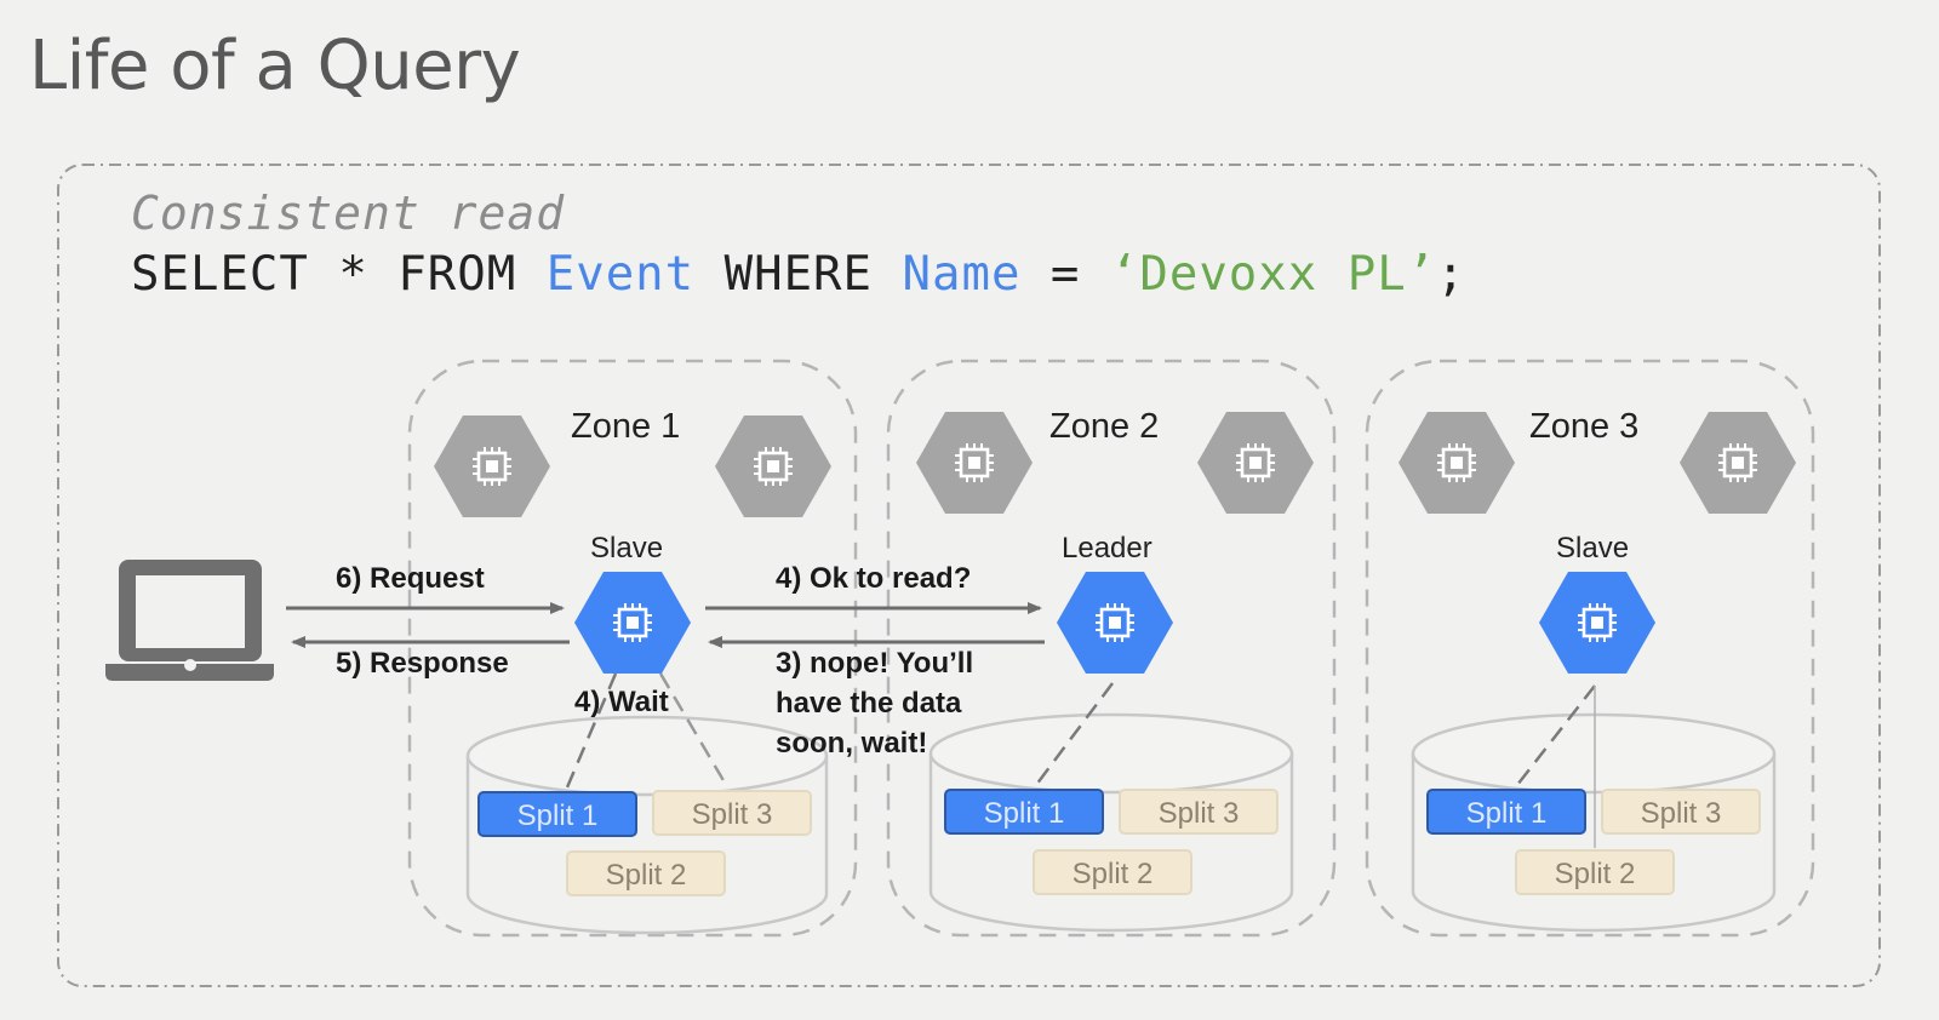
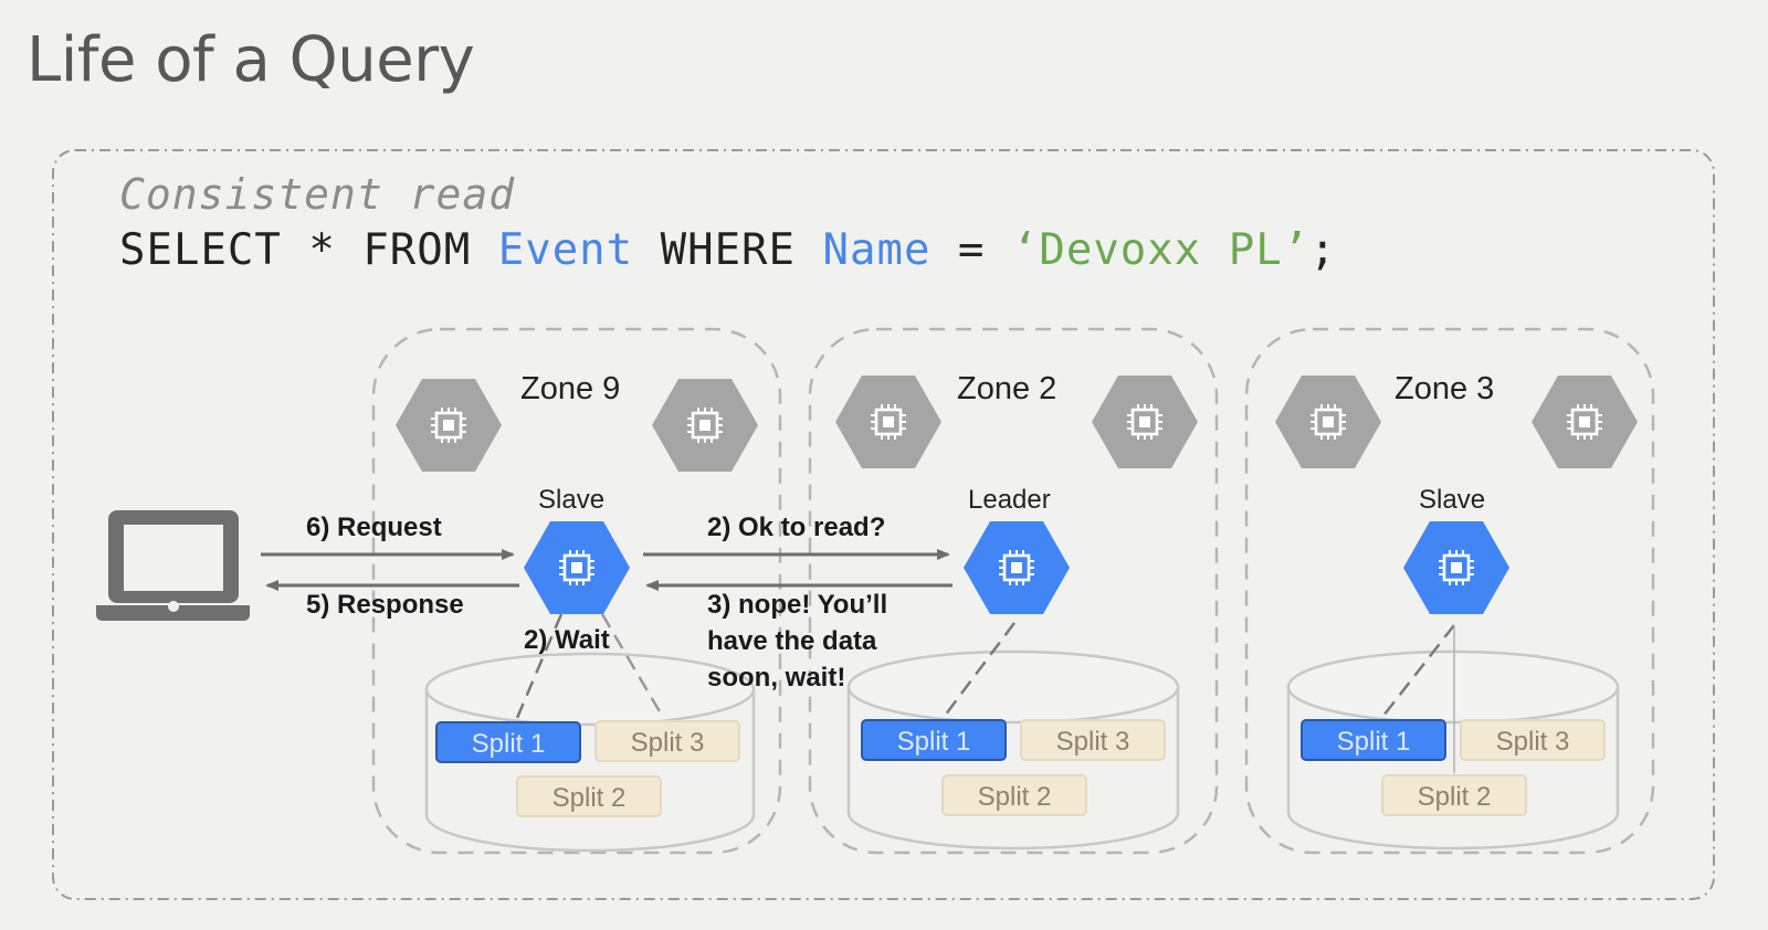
  Life of a Query
  Consistent read
  SELECT * FROM Event WHERE Name = ‘Devoxx PL’;
- Zone 1
+ Zone 9
  Zone 2
  Zone 3
  Slave
  Leader
  Slave
  6) Request
  5) Response
- 4) Ok to read?
+ 2) Ok to read?
- 4) Wait
+ 2) Wait
  3) nope! You’ll
  have the data
  soon, wait!
  Split 1
  Split 3
  Split 2
  Split 1
  Split 3
  Split 2
  Split 1
  Split 3
  Split 2
